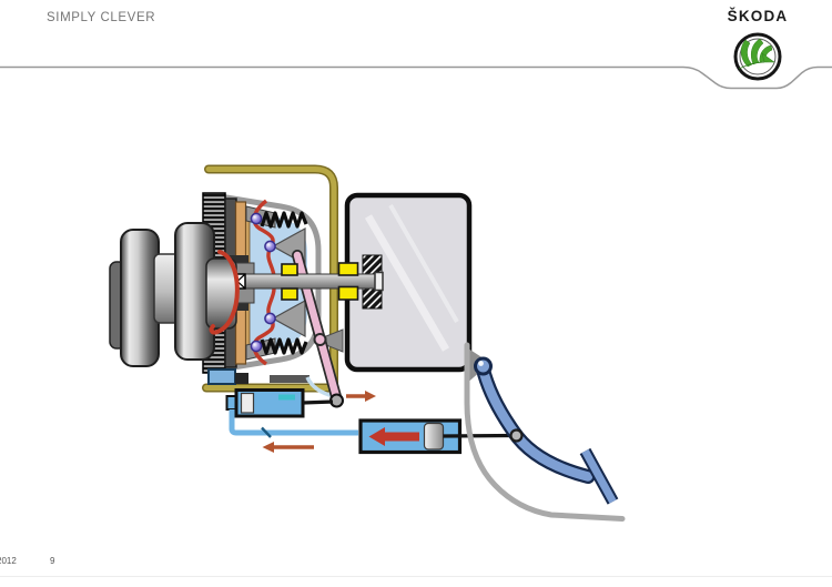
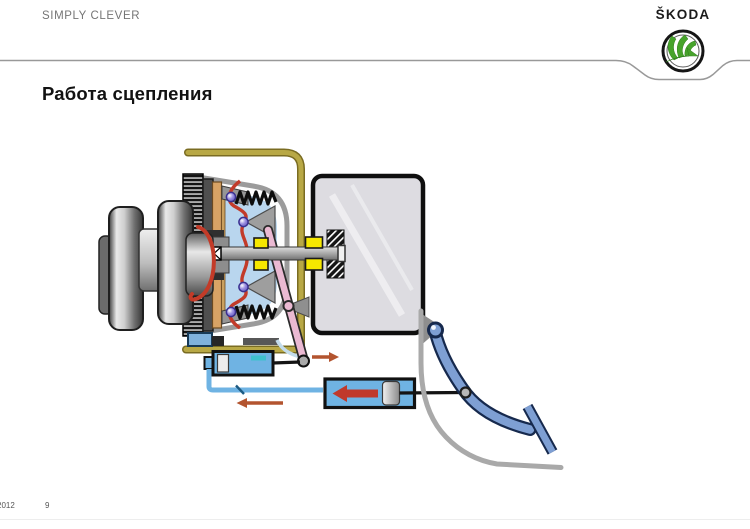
  SIMPLY CLEVER
  ŠKODA
+ Работа сцепления
  012
  9
